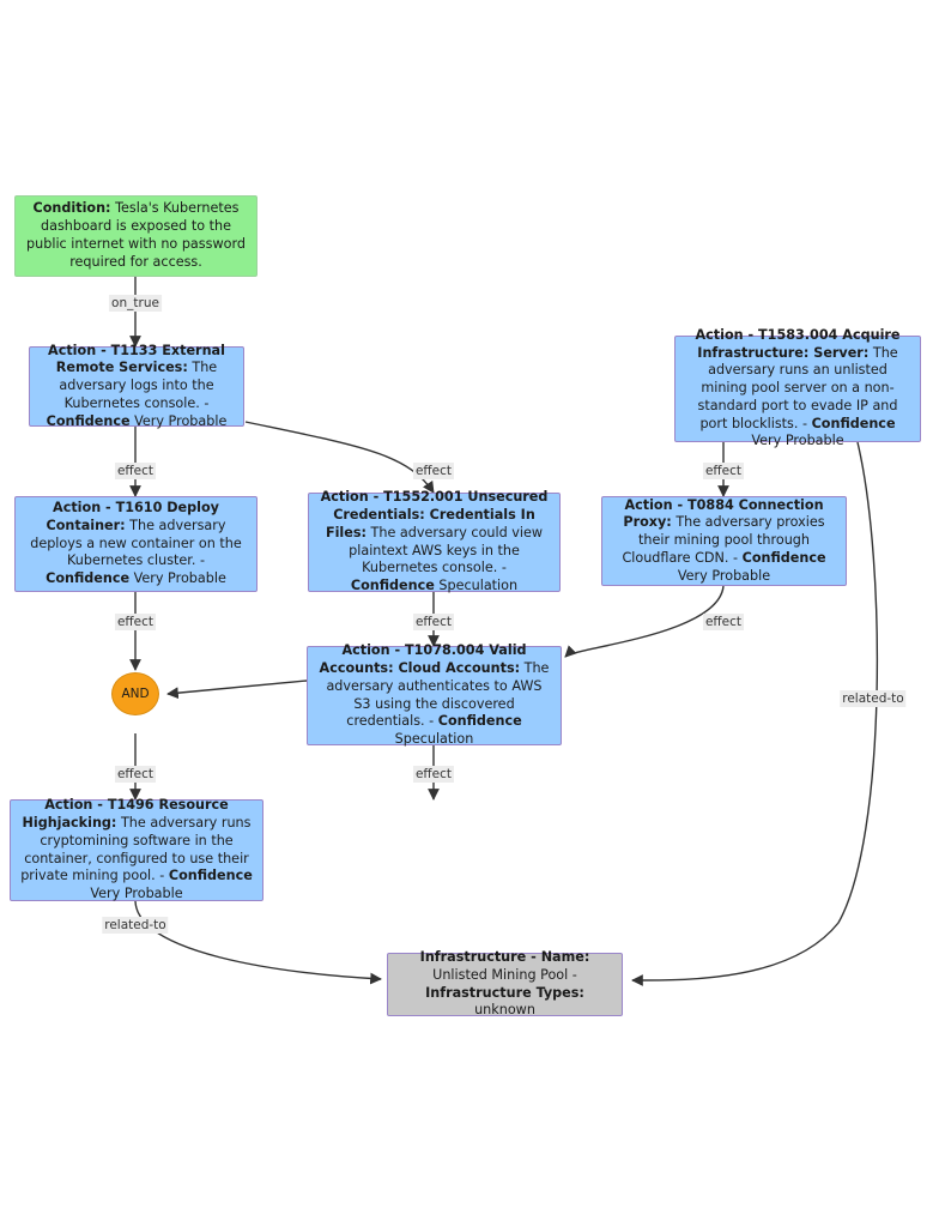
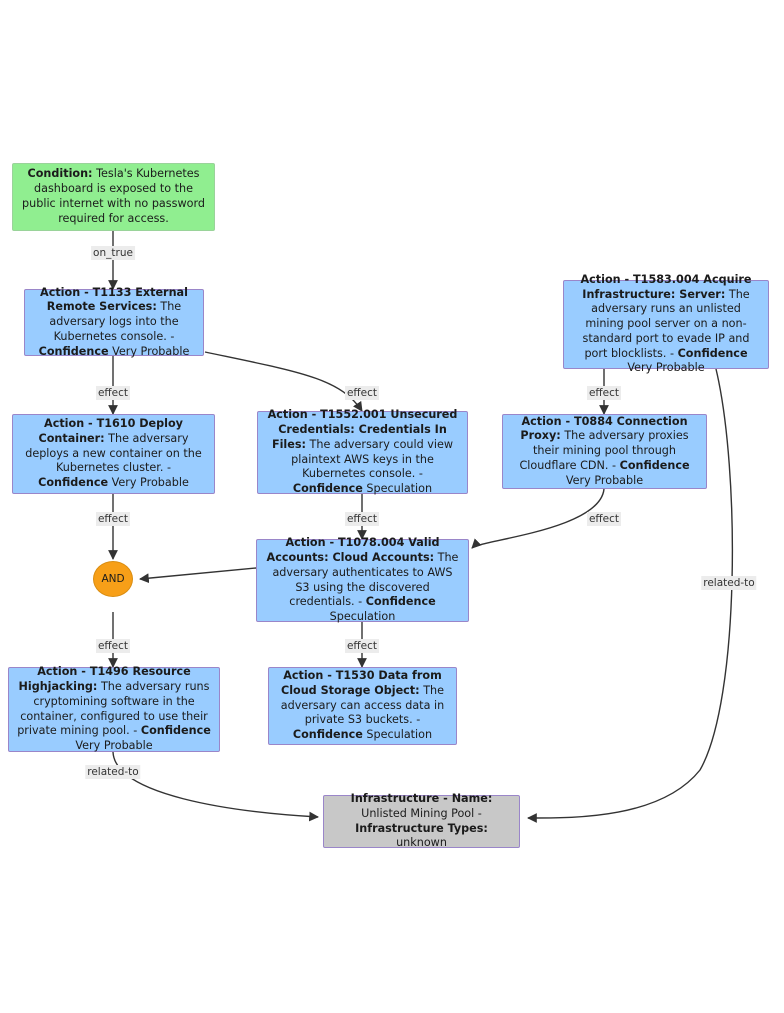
  Condition: Tesla's Kubernetes dashboard is exposed to the public internet with no password required for access.
  Action - T1133 External Remote Services: The adversary logs into the Kubernetes console. - Confidence Very Probable
  Action - T1583.004 Acquire Infrastructure: Server: The adversary runs an unlisted mining pool server on a non-standard port to evade IP and port blocklists. - Confidence Very Probable
  Action - T1610 Deploy Container: The adversary deploys a new container on the Kubernetes cluster. - Confidence Very Probable
  Action - T1552.001 Unsecured Credentials: Credentials In Files: The adversary could view plaintext AWS keys in the Kubernetes console. - Confidence Speculation
  Action - T0884 Connection Proxy: The adversary proxies their mining pool through Cloudflare CDN. - Confidence Very Probable
  Action - T1078.004 Valid Accounts: Cloud Accounts: The adversary authenticates to AWS S3 using the discovered credentials. - Confidence Speculation
  Action - T1496 Resource Highjacking: The adversary runs cryptomining software in the container, configured to use their private mining pool. - Confidence Very Probable
+ Action - T1530 Data from Cloud Storage Object: The adversary can access data in private S3 buckets. - Confidence Speculation
  Infrastructure - Name: Unlisted Mining Pool - Infrastructure Types: unknown
  AND
  on_true
  effect
  effect
  effect
  effect
  effect
  effect
  effect
  effect
  related-to
  related-to
